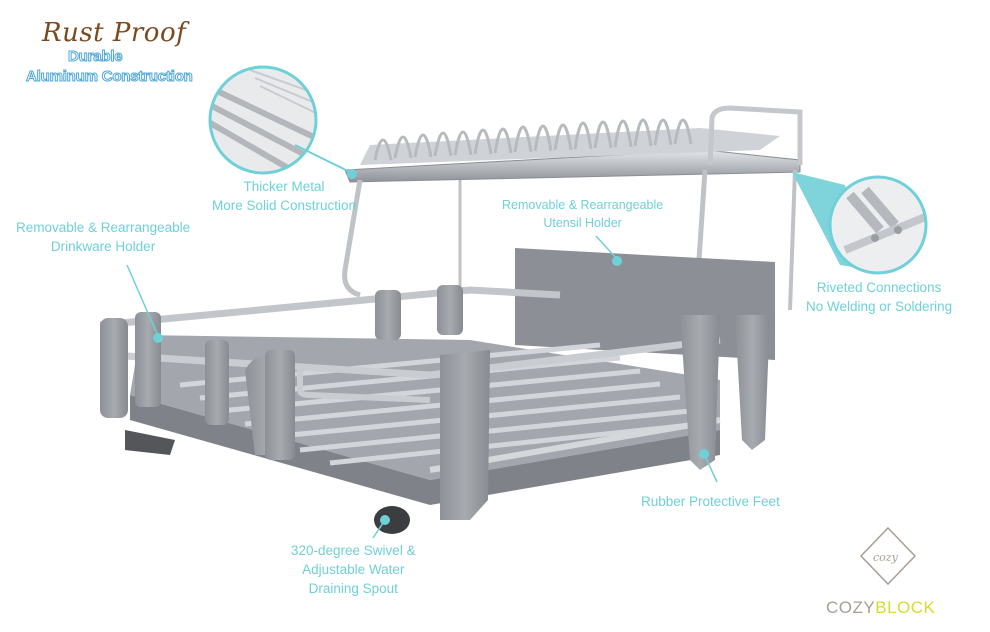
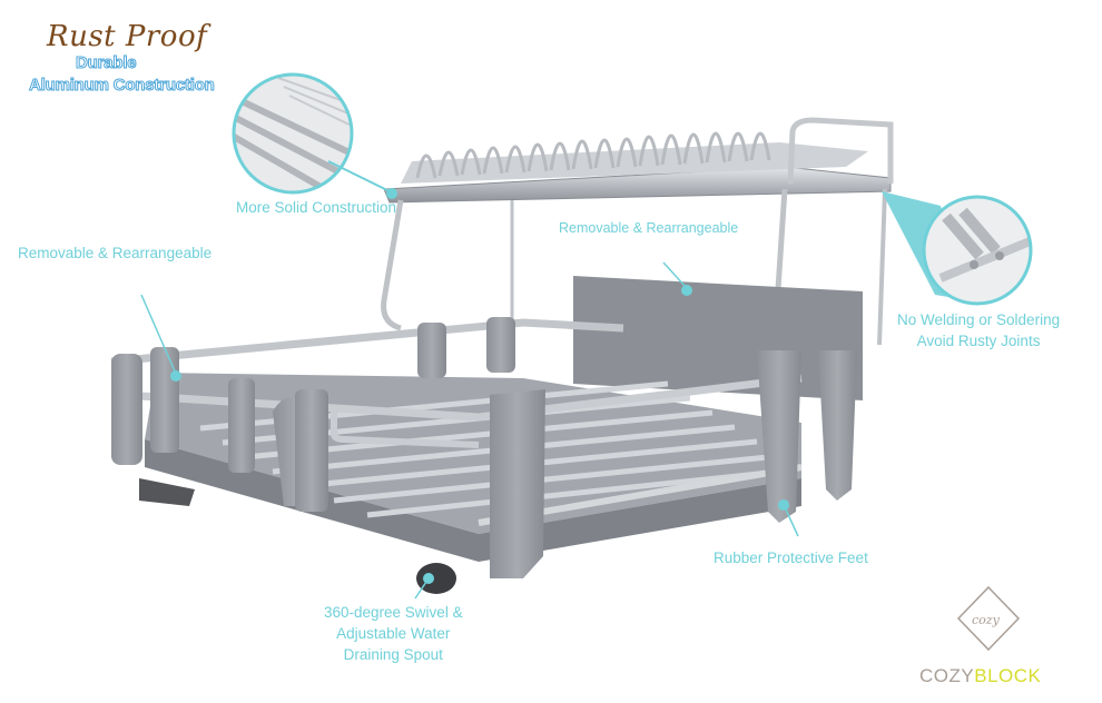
  Rust Proof
  Durable
  Aluminum Construction
- Thicker Metal
  More Solid Construction
  Removable & Rearrangeable
- Drinkware Holder
  Removable & Rearrangeable
- Utensil Holder
- Riveted Connections
  No Welding or Soldering
+ Avoid Rusty Joints
  Rubber Protective Feet
- 320-degree Swivel &
+ 360-degree Swivel &
  Adjustable Water
  Draining Spout
  cozy
  COZYBLOCK
